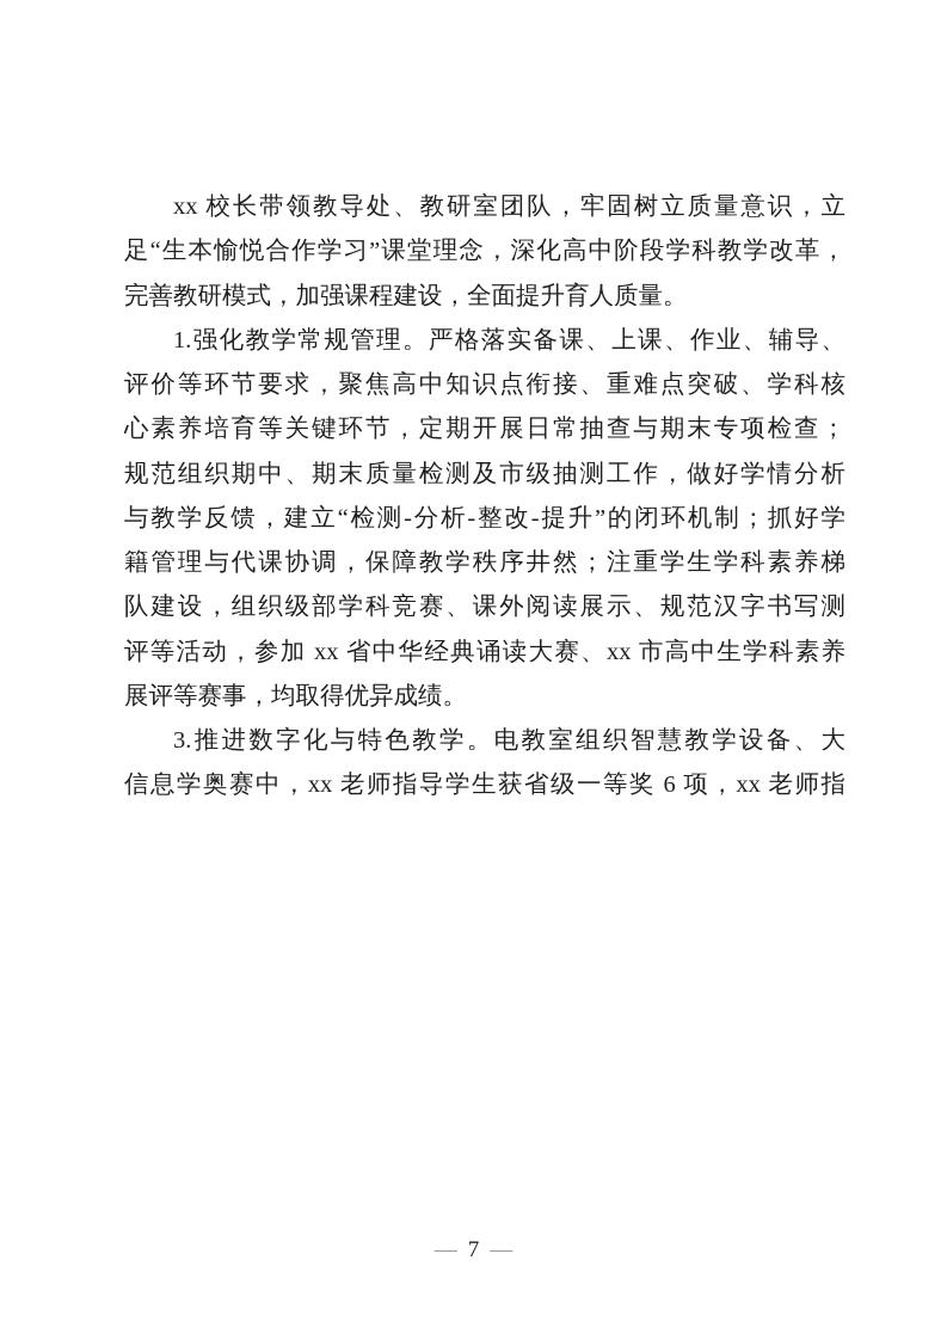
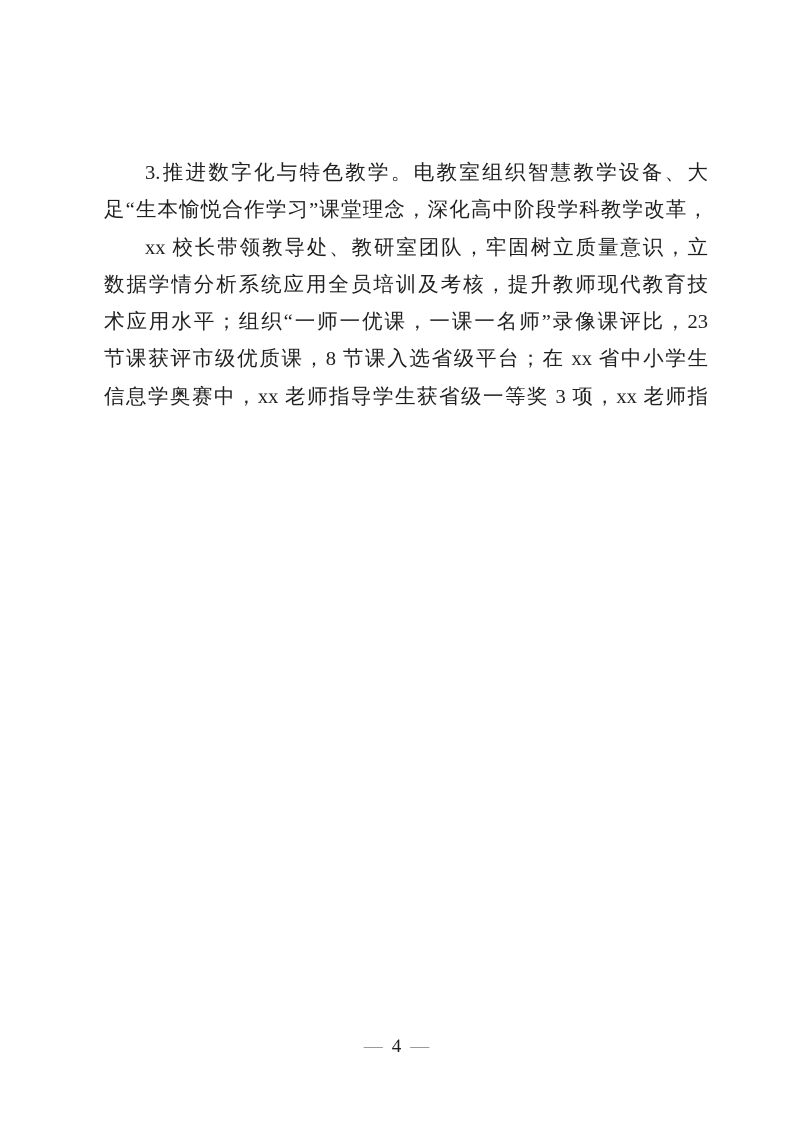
- xx 校长带领教导处、教研室团队，牢固树立质量意识，立
+ 3.推进数字化与特色教学。电教室组织智慧教学设备、大
  足“生本愉悦合作学习”课堂理念，深化高中阶段学科教学改革，
- 完善教研模式，加强课程建设，全面提升育人质量。
- 1.强化教学常规管理。严格落实备课、上课、作业、辅导、
- 评价等环节要求，聚焦高中知识点衔接、重难点突破、学科核
- 心素养培育等关键环节，定期开展日常抽查与期末专项检查；
- 规范组织期中、期末质量检测及市级抽测工作，做好学情分析
- 与教学反馈，建立“检测-分析-整改-提升”的闭环机制；抓好学
- 籍管理与代课协调，保障教学秩序井然；注重学生学科素养梯
- 队建设，组织级部学科竞赛、课外阅读展示、规范汉字书写测
- 评等活动，参加 xx 省中华经典诵读大赛、xx 市高中生学科素养
- 展评等赛事，均取得优异成绩。
- 3.推进数字化与特色教学。电教室组织智慧教学设备、大
+ xx 校长带领教导处、教研室团队，牢固树立质量意识，立
+ 数据学情分析系统应用全员培训及考核，提升教师现代教育技
+ 术应用水平；组织“一师一优课，一课一名师”录像课评比，23
+ 节课获评市级优质课，8 节课入选省级平台；在 xx 省中小学生
- 信息学奥赛中，xx 老师指导学生获省级一等奖 6 项，xx 老师指
+ 信息学奥赛中，xx 老师指导学生获省级一等奖 3 项，xx 老师指
- — 7 —
+ — 4 —
